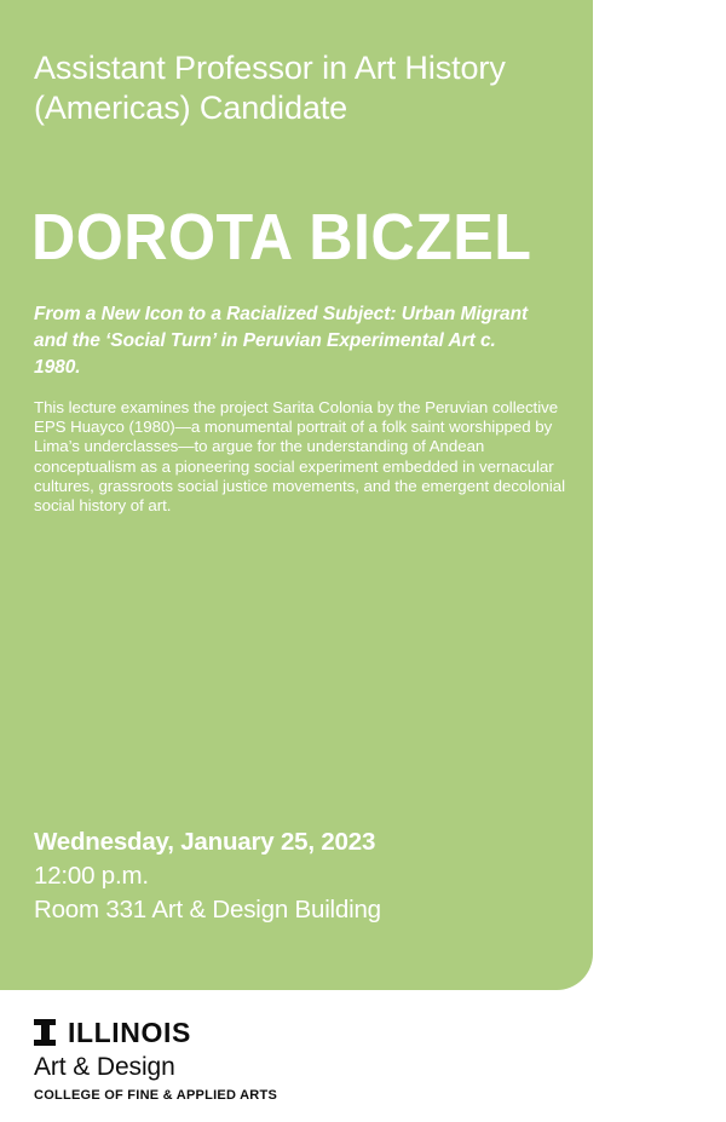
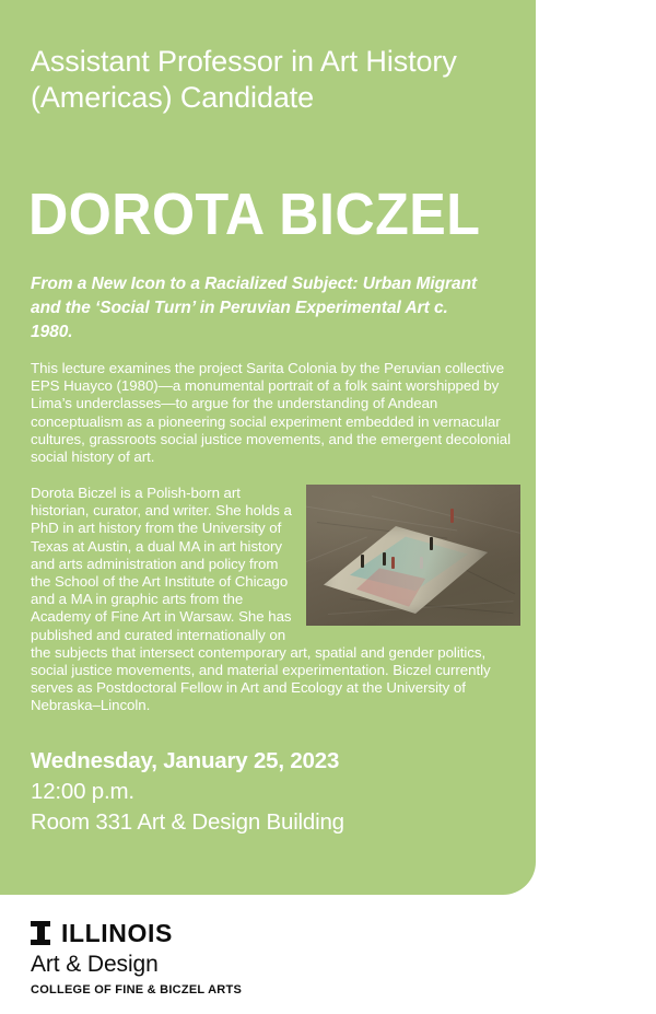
  Assistant Professor in Art History (Americas) Candidate
  DOROTA BICZEL
  From a New Icon to a Racialized Subject: Urban Migrant and the ‘Social Turn’ in Peruvian Experimental Art c. 1980.
  This lecture examines the project Sarita Colonia by the Peruvian collective EPS Huayco (1980)—a monumental portrait of a folk saint worshipped by Lima’s underclasses—to argue for the understanding of Andean conceptualism as a pioneering social experiment embedded in vernacular cultures, grassroots social justice movements, and the emergent decolonial social history of art.
+ Dorota Biczel is a Polish-born art historian, curator, and writer. She holds a PhD in art history from the University of Texas at Austin, a dual MA in art history and arts administration and policy from the School of the Art Institute of Chicago and a MA in graphic arts from the Academy of Fine Art in Warsaw. She has published and curated internationally on the subjects that intersect contemporary art, spatial and gender politics, social justice movements, and material experimentation. Biczel currently serves as Postdoctoral Fellow in Art and Ecology at the University of Nebraska–Lincoln.
  Wednesday, January 25, 2023
  12:00 p.m.
  Room 331 Art & Design Building
  ILLINOIS
  Art & Design
- COLLEGE OF FINE & APPLIED ARTS
+ COLLEGE OF FINE & BICZEL ARTS
